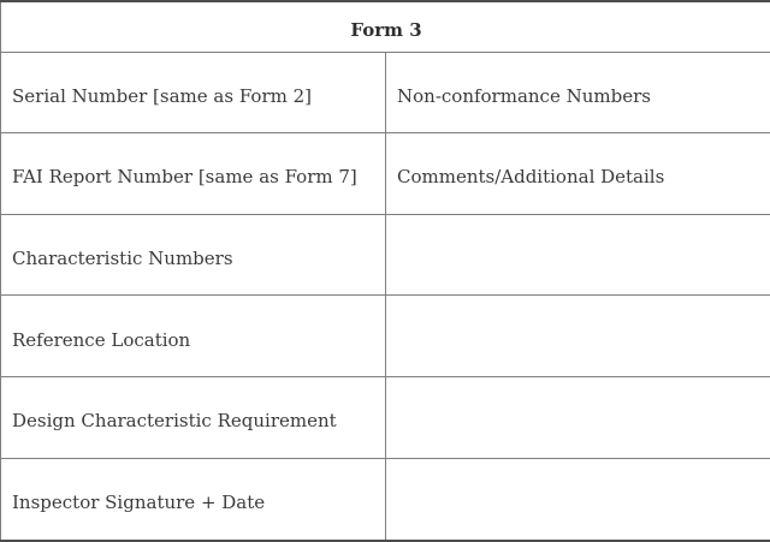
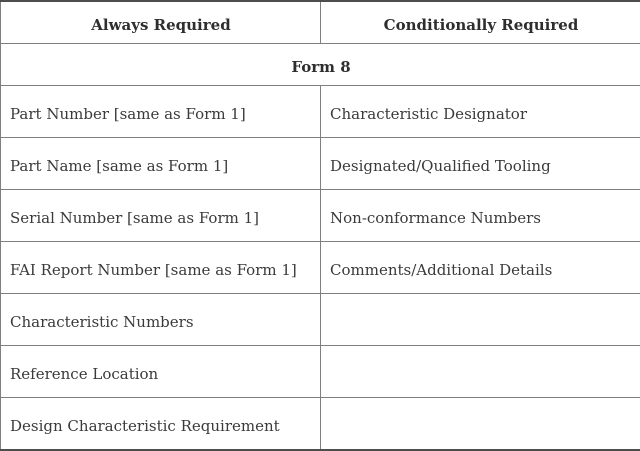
+ Always Required	Conditionally Required
- Form 3
+ Form 8
+ Part Number [same as Form 1]	Characteristic Designator
+ Part Name [same as Form 1]	Designated/Qualified Tooling
- Serial Number [same as Form 2]	Non-conformance Numbers
+ Serial Number [same as Form 1]	Non-conformance Numbers
- FAI Report Number [same as Form 7]	Comments/Additional Details
+ FAI Report Number [same as Form 1]	Comments/Additional Details
  Characteristic Numbers
  Reference Location
  Design Characteristic Requirement
- Inspector Signature + Date
